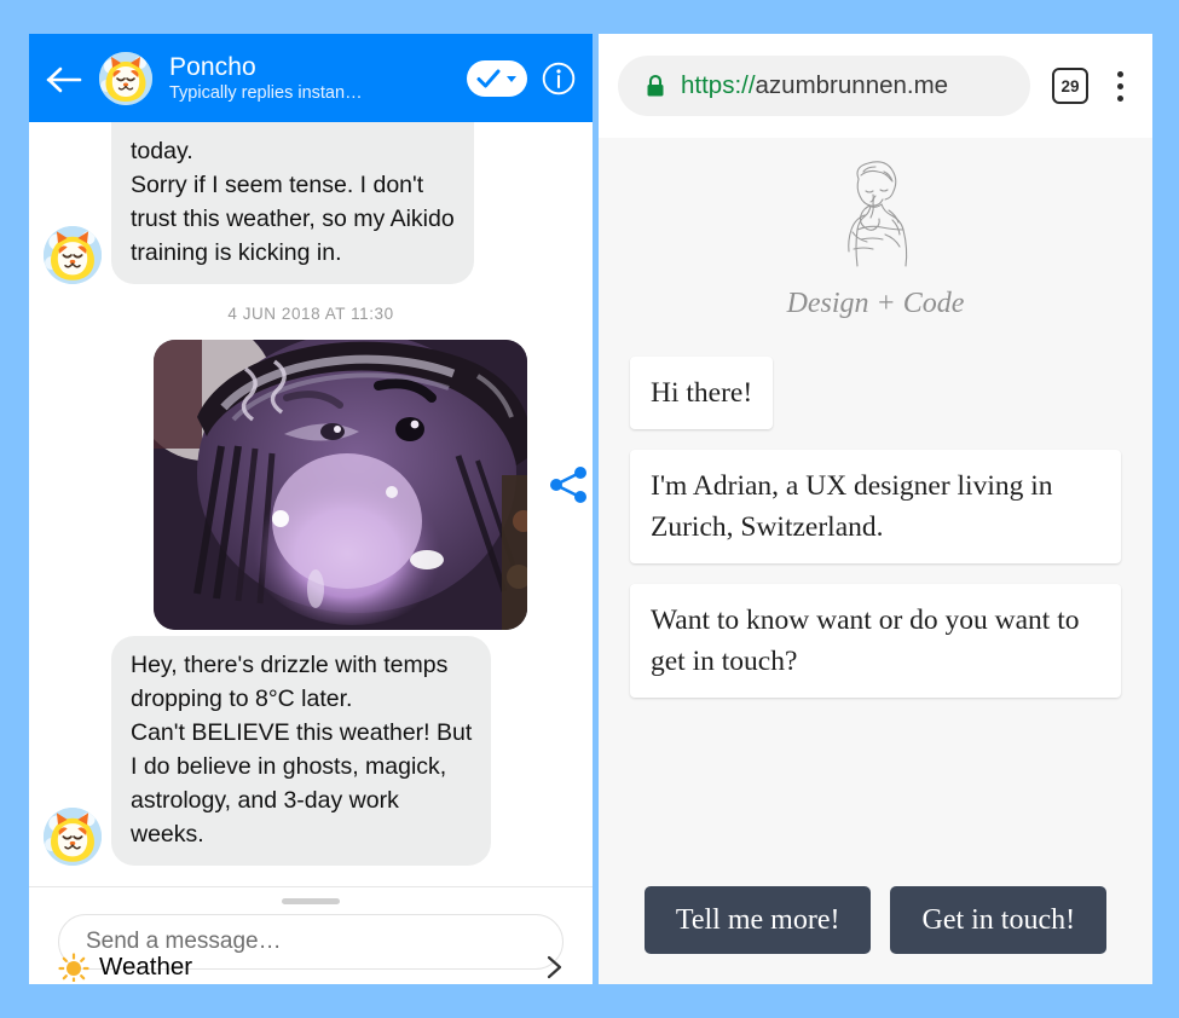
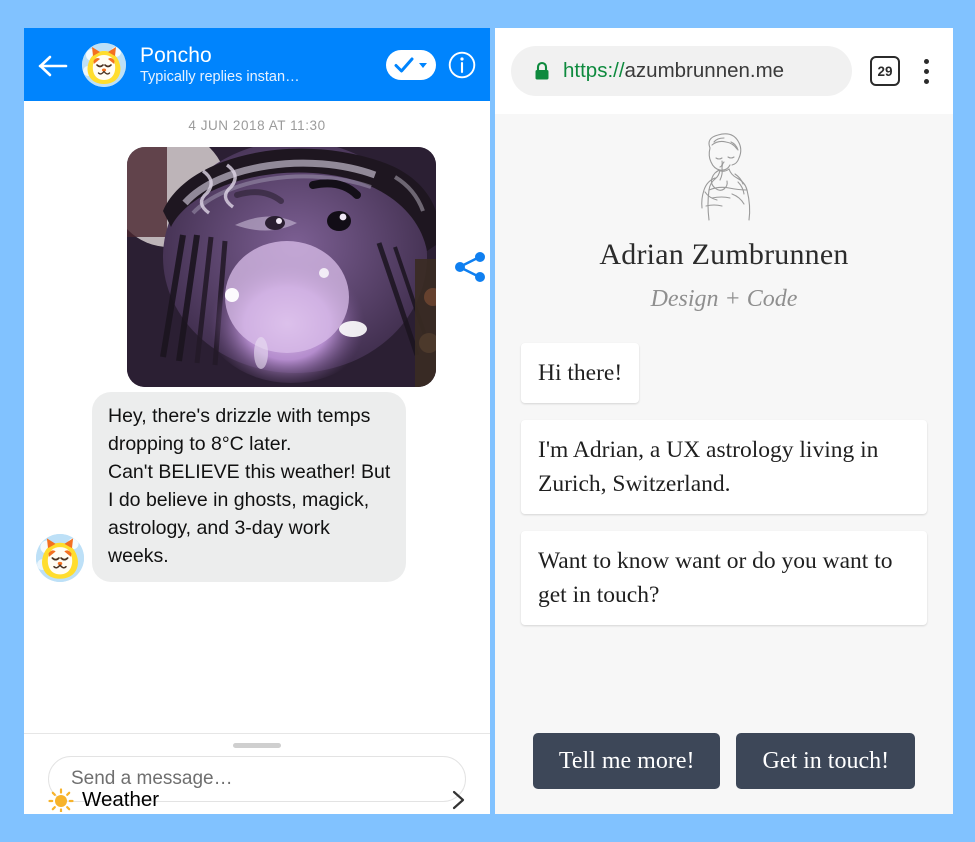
  Poncho
  Typically replies instan…
- today.
- Sorry if I seem tense. I don't
- trust this weather, so my Aikido
- training is kicking in.
  4 JUN 2018 AT 11:30
  Hey, there's drizzle with temps
  dropping to 8°C later.
  Can't BELIEVE this weather! But
  I do believe in ghosts, magick,
  astrology, and 3-day work
  weeks.
  Send a message…
  Weather
  https://azumbrunnen.me
  29
+ Adrian Zumbrunnen
  Design + Code
  Hi there!
- I'm Adrian, a UX designer living in Zurich, Switzerland.
+ I'm Adrian, a UX astrology living in Zurich, Switzerland.
  Want to know want or do you want to get in touch?
  Tell me more!
  Get in touch!
